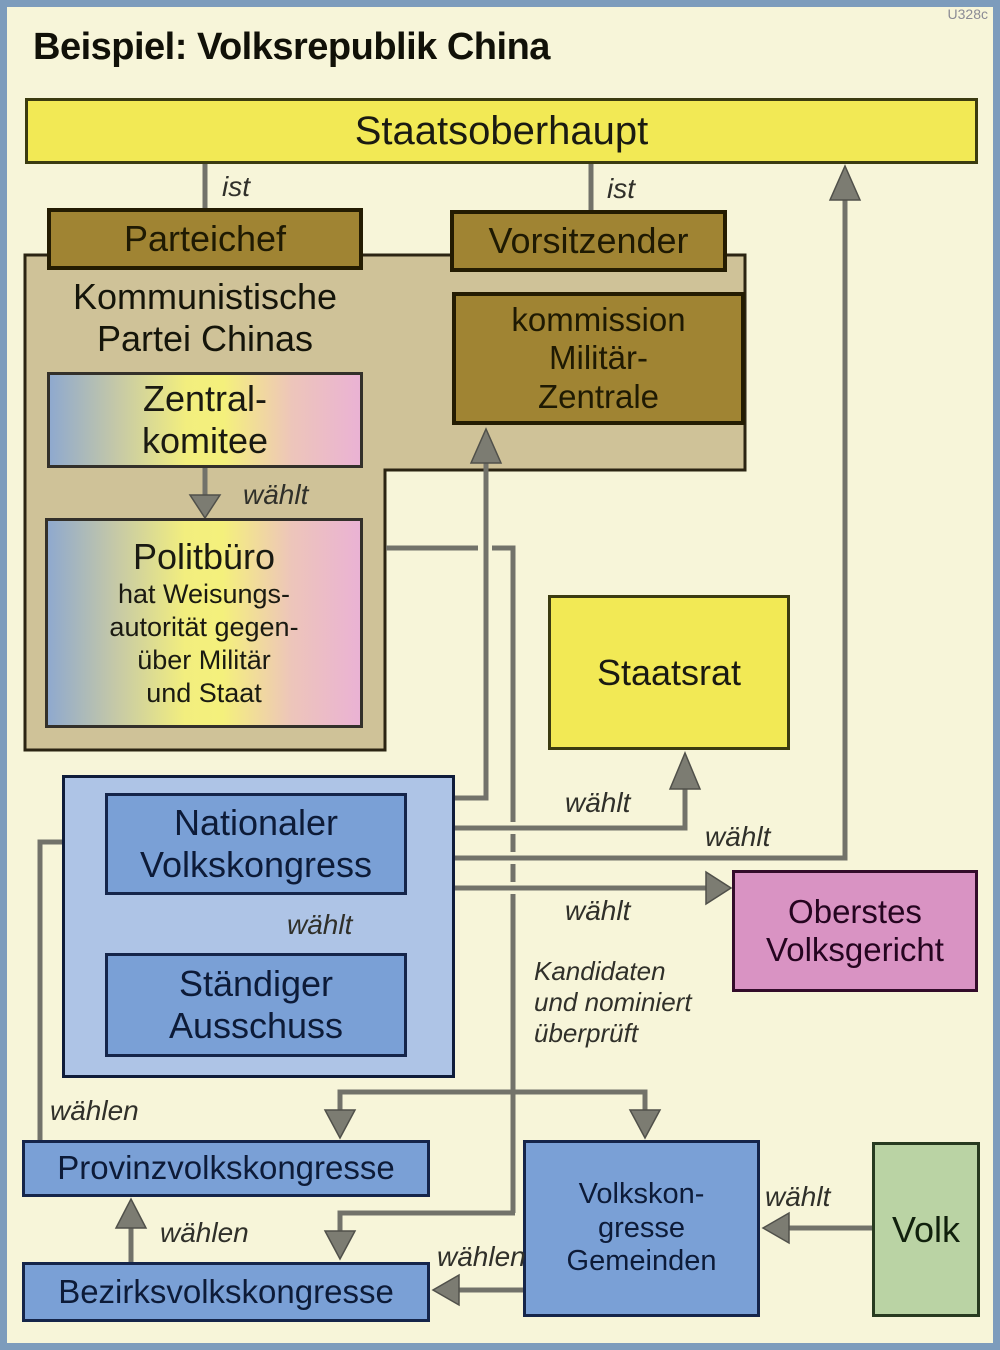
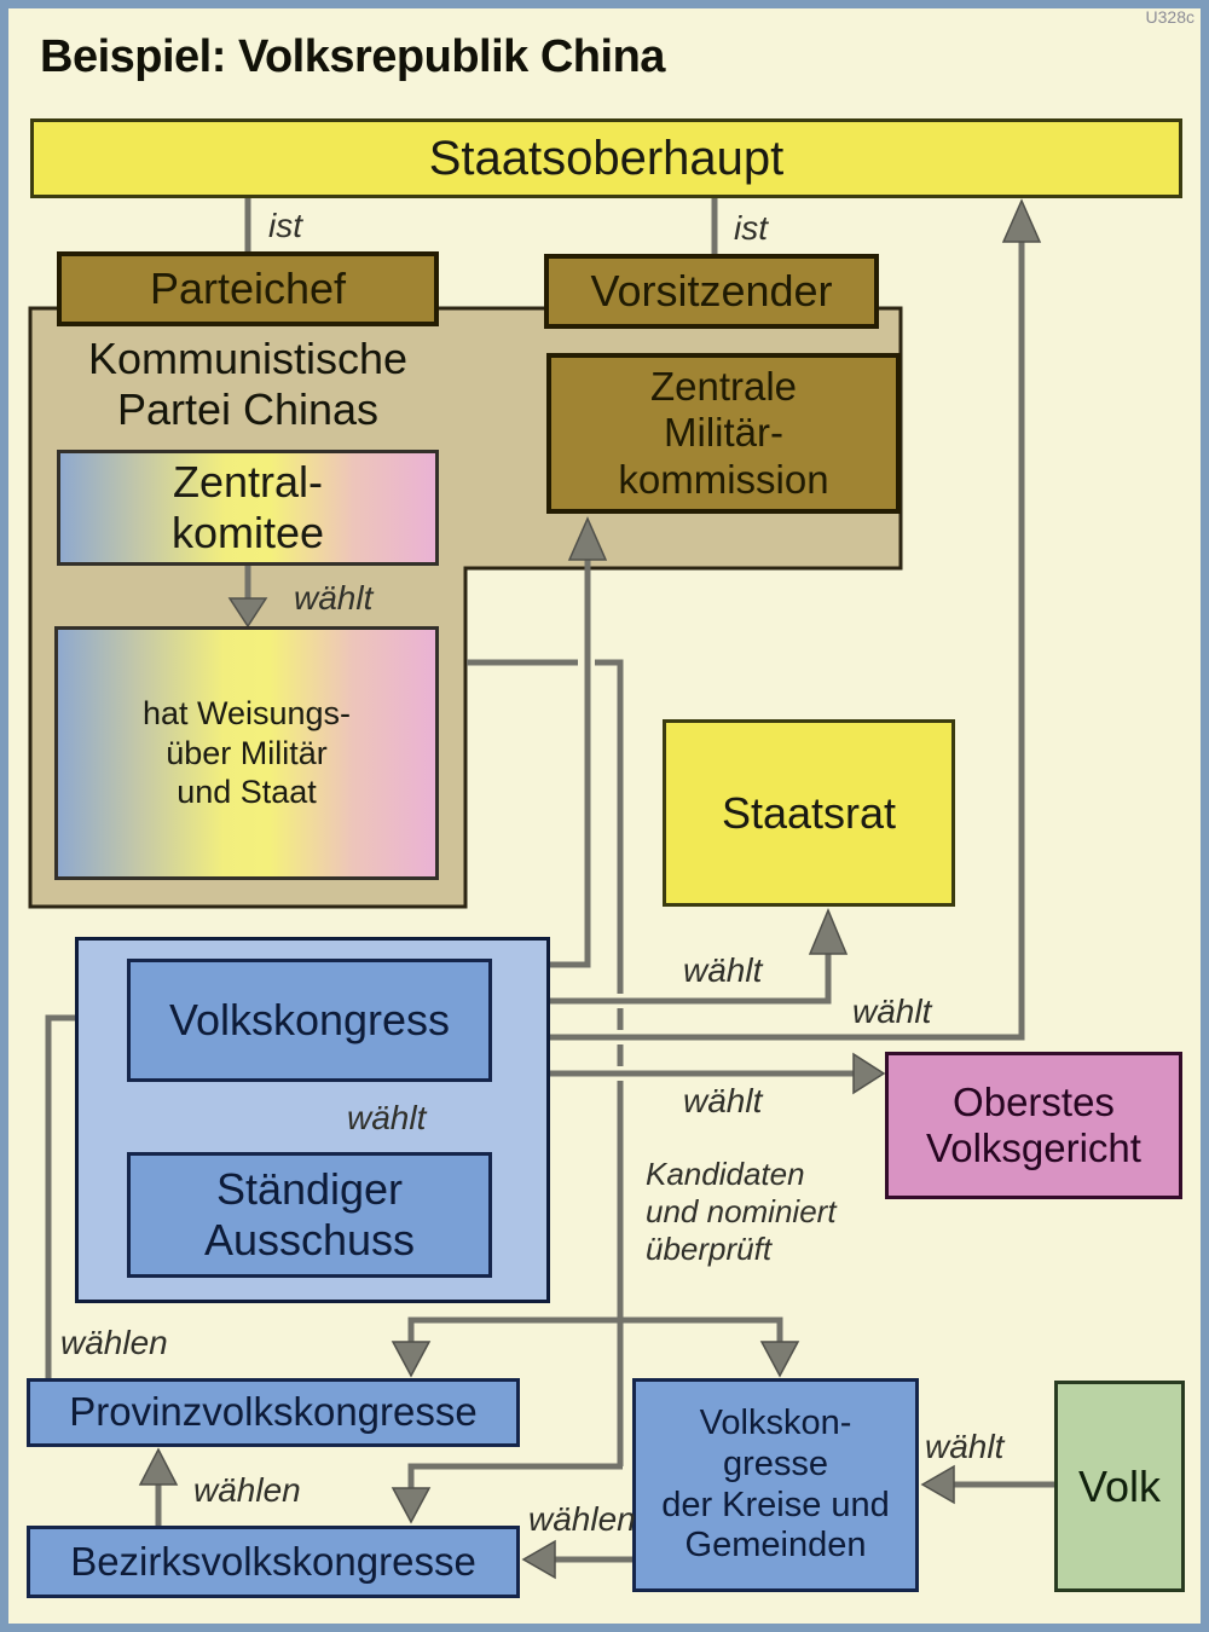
  Beispiel: Volksrepublik China
  U328c
  Staatsoberhaupt
  Parteichef
  Vorsitzender
  Kommunistische
  Partei Chinas
  Zentral-
  komitee
- kommission
+ Zentrale
  Militär-
- Zentrale
+ kommission
- Politbüro
  hat Weisungs-
- autorität gegen-
  über Militär
  und Staat
  Staatsrat
- Nationaler
  Volkskongress
  Ständiger
  Ausschuss
  Oberstes
  Volksgericht
  Provinzvolkskongresse
  Bezirksvolkskongresse
  Volkskon-
  gresse
+ der Kreise und
  Gemeinden
  Volk
  ist
  ist
  wählt
  wählt
  wählt
  wählt
  wählt
  Kandidaten
  und nominiert
  überprüft
  wählen
  wählen
  wählen
  wählt
